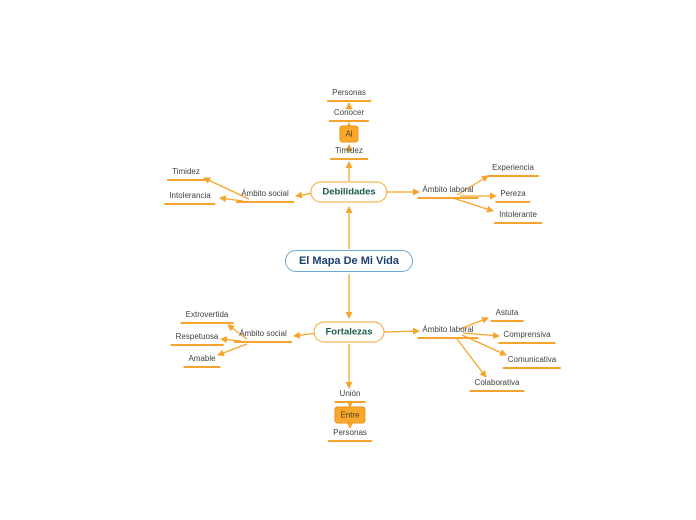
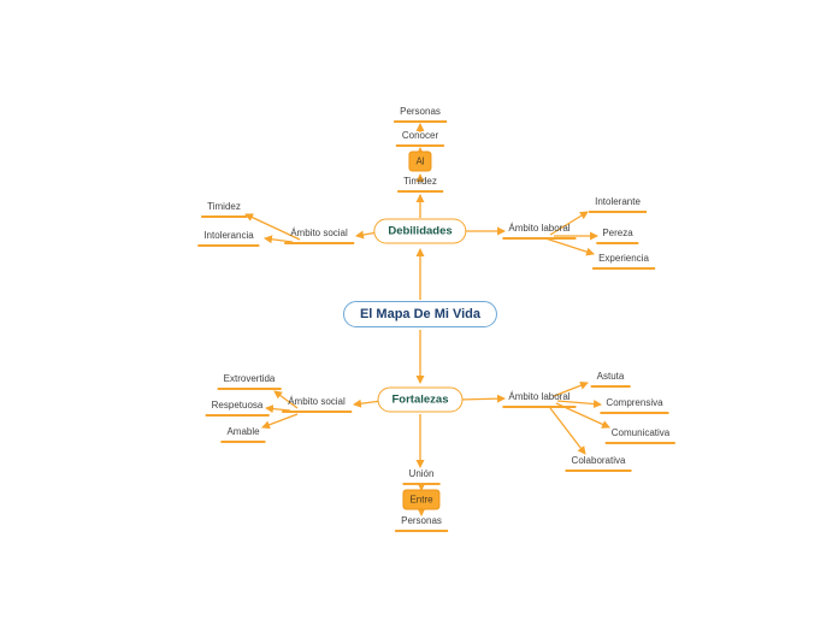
  Personas
  Conocer
  Al
  Timidez
  Debilidades
  Ámbito social
  Timidez
  Intolerancia
  Ámbito laboral
- Experiencia
+ Intolerante
  Pereza
- Intolerante
+ Experiencia
  El Mapa De Mi Vida
  Fortalezas
  Ámbito social
  Extrovertida
  Respetuosa
  Amable
  Ámbito laboral
  Astuta
  Comprensiva
  Comunicativa
  Colaborativa
  Unión
  Entre
  Personas
